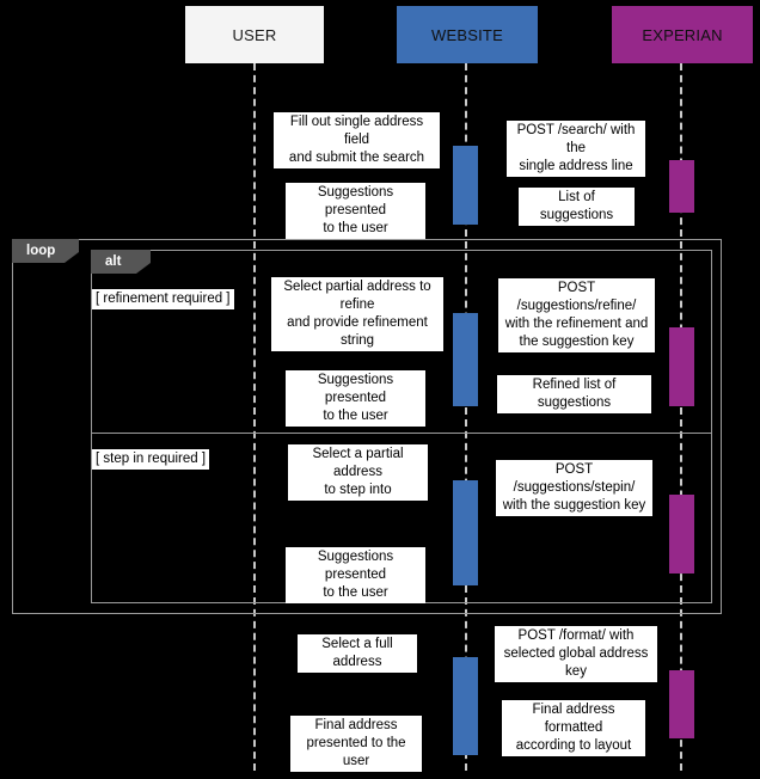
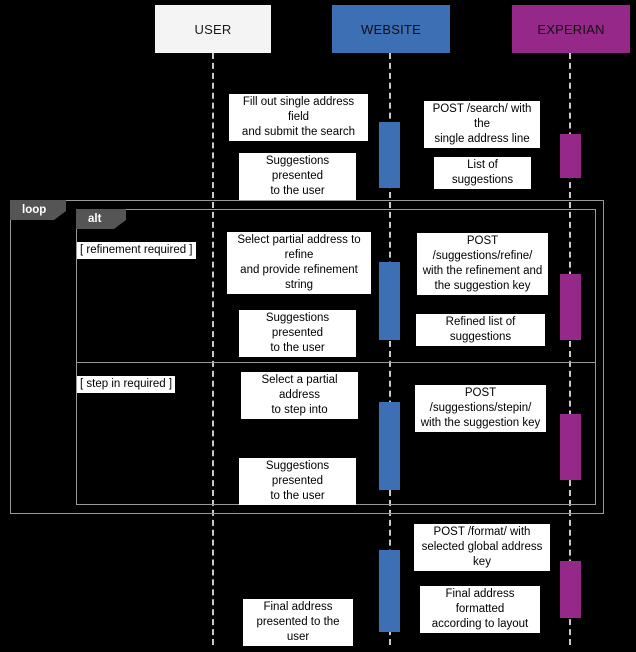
  USER
  WEBSITE
  EXPERIAN
  loop
  alt
  [ refinement required ]
  [ step in required ]
  Fill out single address field
  and submit the search
  POST /search/ with the
  single address line
  List of suggestions
  Suggestions presented
  to the user
  Select partial address to refine
  and provide refinement string
  POST /suggestions/refine/
  with the refinement and
  the suggestion key
  Refined list of suggestions
  Suggestions presented
  to the user
  Select a partial address
  to step into
  POST /suggestions/stepin/
  with the suggestion key
  Suggestions presented
  to the user
- Select a full address
  POST /format/ with
  selected global address key
  Final address formatted
  according to layout
  Final address
  presented to the user
